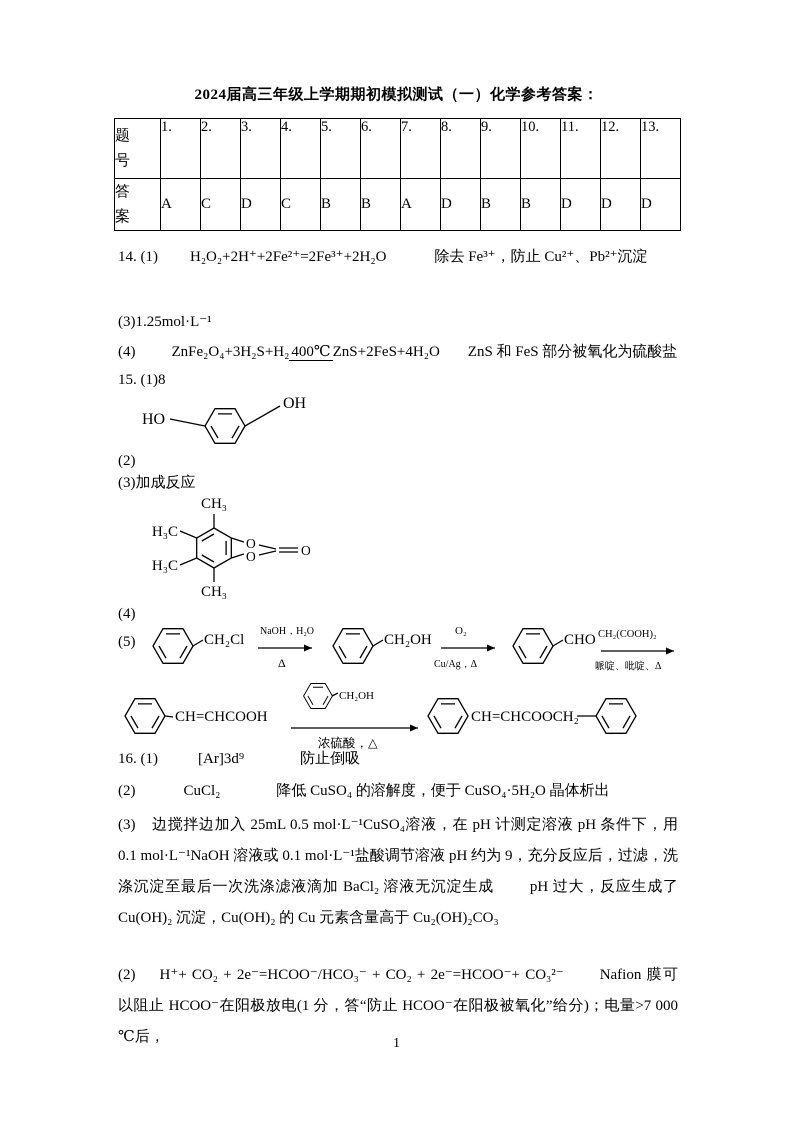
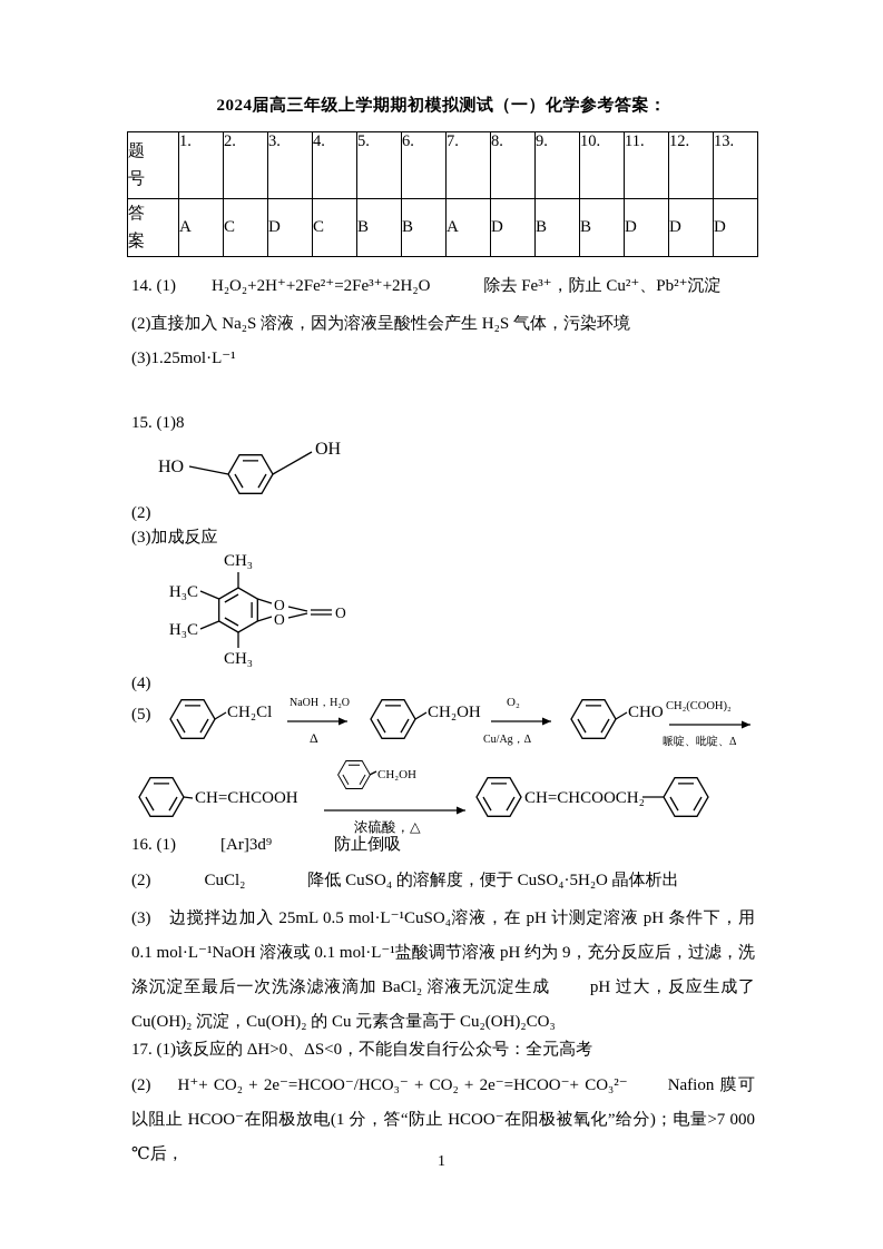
  2024届高三年级上学期期初模拟测试（一）化学参考答案：
  题号	1.	2.	3.	4.	5.	6.	7.	8.	9.	10.	11.	12.	13.
  答案	A	C	D	C	B	B	A	D	B	B	D	D	D
  14. (1) H₂O₂+2H⁺+2Fe²⁺=2Fe³⁺+2H₂O 除去 Fe³⁺，防止 Cu²⁺、Pb²⁺沉淀
+ (2)直接加入 Na₂S 溶液，因为溶液呈酸性会产生 H₂S 气体，污染环境
  (3)1.25mol·L⁻¹
- (4) ZnFe₂O₄+3H₂S+H₂ 400℃ ZnS+2FeS+4H₂O ZnS 和 FeS 部分被氧化为硫酸盐
  15. (1)8
  HO
  OH
  (2)
  (3)加成反应
  CH₃
  H₃C
  H₃C
  CH₃
  O
  O
  O
  (4)
  (5)
  CH₂Cl
  NaOH，H₂O
  Δ
  CH₂OH
  O₂
  Cu/Ag，Δ
  CHO
  CH₂(COOH)₂
  哌啶、吡啶、Δ
  CH=CHCOOH
  CH₂OH
  浓硫酸，△
  CH=CHCOOCH₂
  16. (1) [Ar]3d⁹ 防止倒吸
  (2) CuCl₂ 降低 CuSO₄ 的溶解度，便于 CuSO₄·5H₂O 晶体析出
  (3) 边搅拌边加入 25mL 0.5 mol·L⁻¹CuSO₄溶液，在 pH 计测定溶液 pH 条件下，用 0.1 mol·L⁻¹NaOH 溶液或 0.1 mol·L⁻¹盐酸调节溶液 pH 约为 9，充分反应后，过滤，洗涤沉淀至最后一次洗涤滤液滴加 BaCl₂ 溶液无沉淀生成 pH 过大，反应生成了 Cu(OH)₂ 沉淀，Cu(OH)₂ 的 Cu 元素含量高于 Cu₂(OH)₂CO₃
+ 17. (1)该反应的 ΔH>0、ΔS<0，不能自发自行公众号：全元高考
  (2) H⁺+ CO₂ + 2e⁻=HCOO⁻/HCO₃⁻ + CO₂ + 2e⁻=HCOO⁻+ CO₃²⁻ Nafion 膜可以阻止 HCOO⁻在阳极放电(1 分，答“防止 HCOO⁻在阳极被氧化”给分)；电量>7 000 ℃后，
  1
